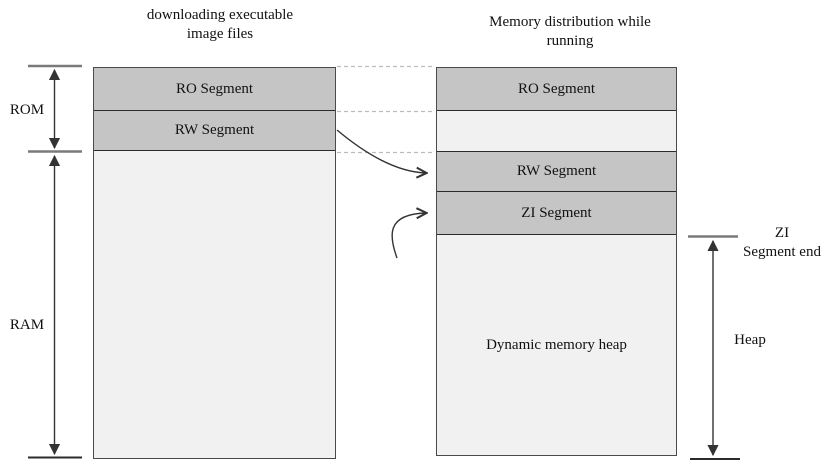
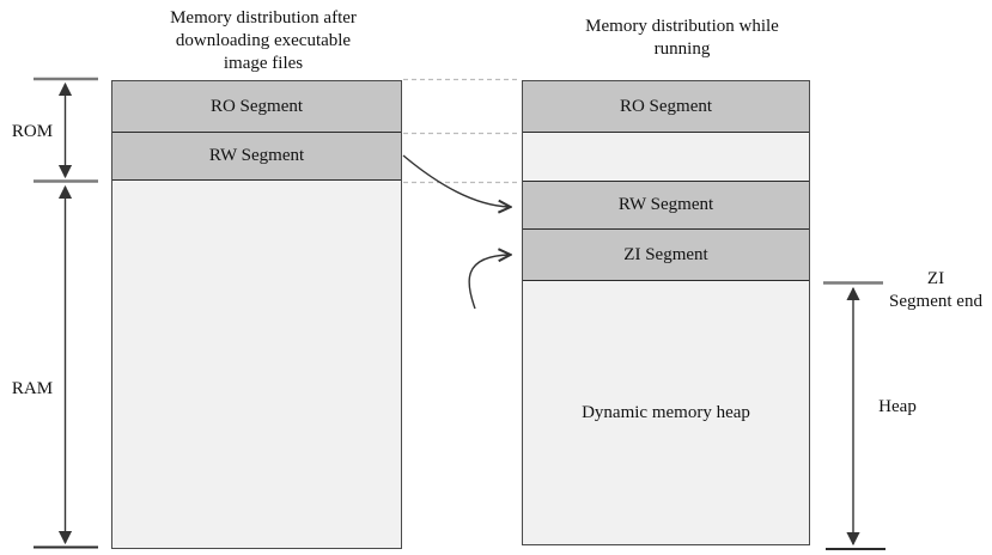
+ Memory distribution after
  downloading executable
  image files
  Memory distribution while
  running
  RO Segment
  RW Segment
  RO Segment
  RW Segment
  ZI Segment
  Dynamic memory heap
  ROM
  RAM
  ZI
  Segment end
  Heap
